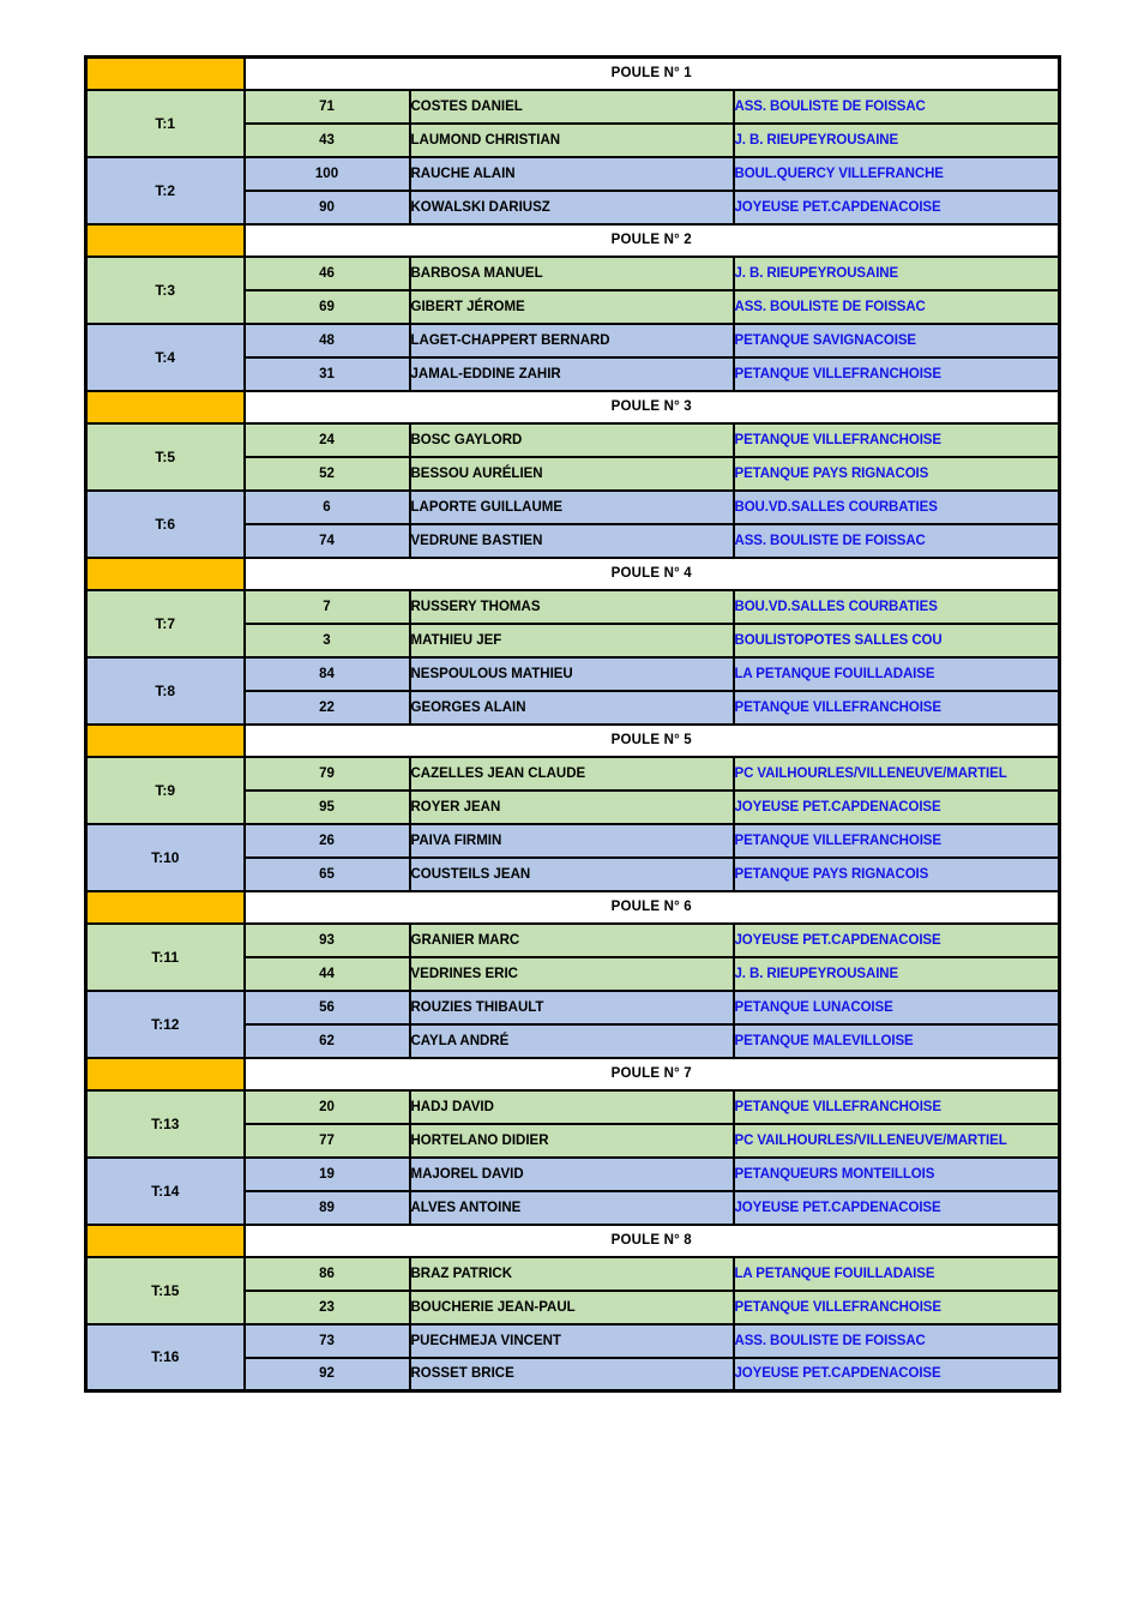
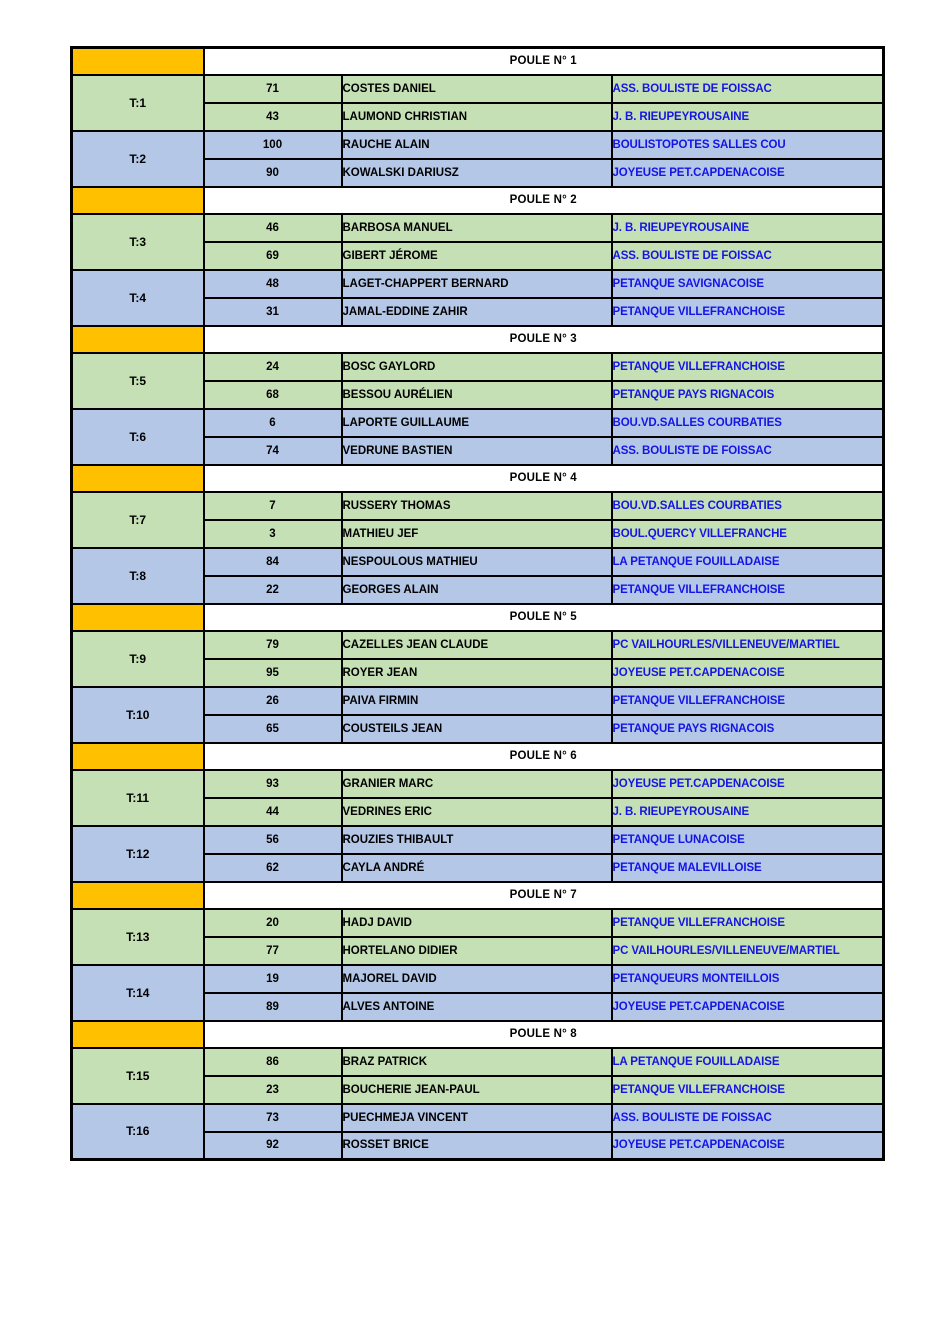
  	POULE N° 1
  T:1	71	COSTES DANIEL	ASS. BOULISTE DE FOISSAC
  43	LAUMOND CHRISTIAN	J. B. RIEUPEYROUSAINE
- T:2	100	RAUCHE ALAIN	BOUL.QUERCY VILLEFRANCHE
+ T:2	100	RAUCHE ALAIN	BOULISTOPOTES SALLES COU
  90	KOWALSKI DARIUSZ	JOYEUSE PET.CAPDENACOISE
  	POULE N° 2
  T:3	46	BARBOSA MANUEL	J. B. RIEUPEYROUSAINE
  69	GIBERT JÉROME	ASS. BOULISTE DE FOISSAC
  T:4	48	LAGET-CHAPPERT BERNARD	PETANQUE SAVIGNACOISE
  31	JAMAL-EDDINE ZAHIR	PETANQUE VILLEFRANCHOISE
  	POULE N° 3
  T:5	24	BOSC GAYLORD	PETANQUE VILLEFRANCHOISE
- 52	BESSOU AURÉLIEN	PETANQUE PAYS RIGNACOIS
+ 68	BESSOU AURÉLIEN	PETANQUE PAYS RIGNACOIS
  T:6	6	LAPORTE GUILLAUME	BOU.VD.SALLES COURBATIES
  74	VEDRUNE BASTIEN	ASS. BOULISTE DE FOISSAC
  	POULE N° 4
  T:7	7	RUSSERY THOMAS	BOU.VD.SALLES COURBATIES
- 3	MATHIEU JEF	BOULISTOPOTES SALLES COU
+ 3	MATHIEU JEF	BOUL.QUERCY VILLEFRANCHE
  T:8	84	NESPOULOUS MATHIEU	LA PETANQUE FOUILLADAISE
  22	GEORGES ALAIN	PETANQUE VILLEFRANCHOISE
  	POULE N° 5
  T:9	79	CAZELLES JEAN CLAUDE	PC VAILHOURLES/VILLENEUVE/MARTIEL
  95	ROYER JEAN	JOYEUSE PET.CAPDENACOISE
  T:10	26	PAIVA FIRMIN	PETANQUE VILLEFRANCHOISE
  65	COUSTEILS JEAN	PETANQUE PAYS RIGNACOIS
  	POULE N° 6
  T:11	93	GRANIER MARC	JOYEUSE PET.CAPDENACOISE
  44	VEDRINES ERIC	J. B. RIEUPEYROUSAINE
  T:12	56	ROUZIES THIBAULT	PETANQUE LUNACOISE
  62	CAYLA ANDRÉ	PETANQUE MALEVILLOISE
  	POULE N° 7
  T:13	20	HADJ DAVID	PETANQUE VILLEFRANCHOISE
  77	HORTELANO DIDIER	PC VAILHOURLES/VILLENEUVE/MARTIEL
  T:14	19	MAJOREL DAVID	PETANQUEURS MONTEILLOIS
  89	ALVES ANTOINE	JOYEUSE PET.CAPDENACOISE
  	POULE N° 8
  T:15	86	BRAZ PATRICK	LA PETANQUE FOUILLADAISE
  23	BOUCHERIE JEAN-PAUL	PETANQUE VILLEFRANCHOISE
  T:16	73	PUECHMEJA VINCENT	ASS. BOULISTE DE FOISSAC
  92	ROSSET BRICE	JOYEUSE PET.CAPDENACOISE
